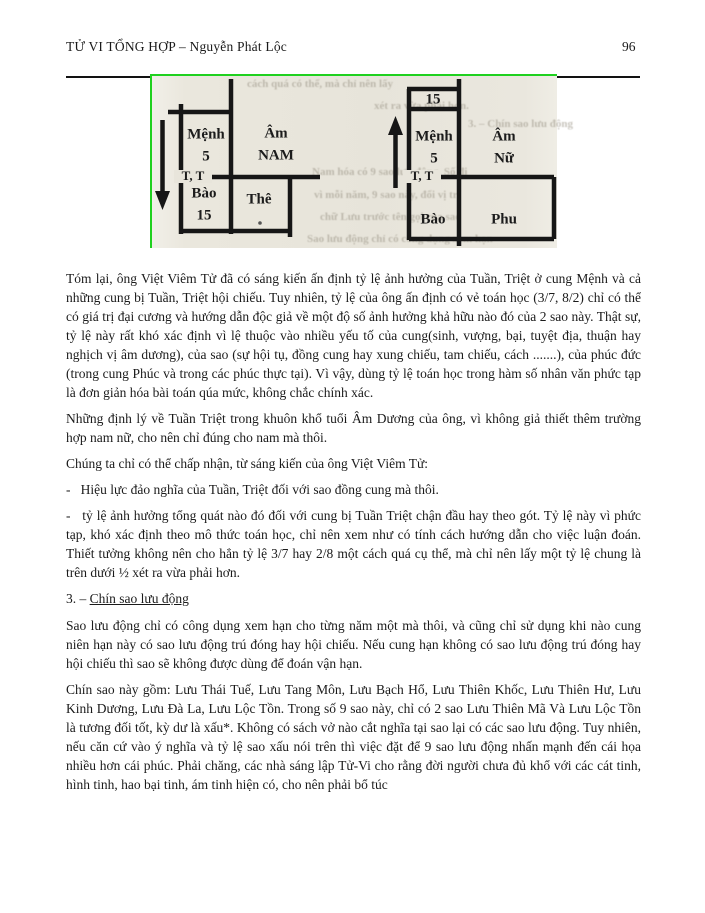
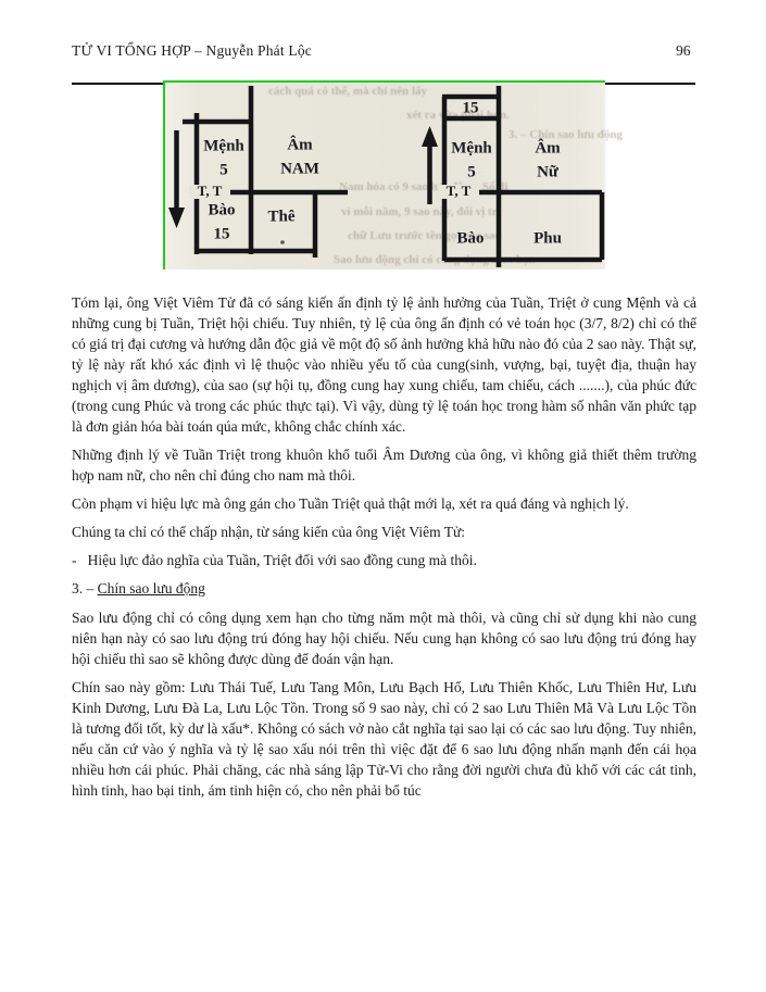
  TỬ VI TỔNG HỢP – Nguyễn Phát Lộc
  96
  cách quá có thể, mà chỉ nên lấy
  xét ra vừa phải hn.
  3. – Chín sao lưu động
  Nam hóa có 9 sao lư Số đi
  vì mỗi năm, 9 sao ny, đổi vị tr
  chữ Lưu trước tên gọi của sa
  Mệnh
  5
  T, T
  Bào
  15
  Âm
  NAM
  Thê
  15
  Mệnh
  5
  T, T
  Bào
  Âm
  Nữ
  Phu
  Tóm lại, ông Việt Viêm Tử đã có sáng kiến ấn định tỷ lệ ảnh hưởng của Tuần, Triệt ở cung Mệnh và cả những cung bị Tuần, Triệt hội chiếu. Tuy nhiên, tỷ lệ của ông ấn định có vẻ toán học (3/7, 8/2) chỉ có thể có giá trị đại cương và hướng dẫn độc giả về một độ số ảnh hưởng khả hữu nào đó của 2 sao này. Thật sự, tỷ lệ này rất khó xác định vì lệ thuộc vào nhiều yếu tố của cung(sinh, vượng, bại, tuyệt địa, thuận hay nghịch vị âm dương), của sao (sự hội tụ, đồng cung hay xung chiếu, tam chiếu, cách .......), của phúc đức (trong cung Phúc và trong các phúc thực tại). Vì vậy, dùng tỷ lệ toán học trong hàm số nhân văn phức tạp là đơn giản hóa bài toán qúa mức, không chắc chính xác.
  Những định lý về Tuần Triệt trong khuôn khổ tuổi Âm Dương của ông, vì không giả thiết thêm trường hợp nam nữ, cho nên chỉ đúng cho nam mà thôi.
+ Còn phạm vi hiệu lực mà ông gán cho Tuần Triệt quả thật mới lạ, xét ra quá đáng và nghịch lý.
  Chúng ta chỉ có thể chấp nhận, từ sáng kiến của ông Việt Viêm Tử:
  - Hiệu lực đảo nghĩa của Tuần, Triệt đối với sao đồng cung mà thôi.
- - tỷ lệ ảnh hưởng tổng quát nào đó đối với cung bị Tuần Triệt chận đầu hay theo gót. Tỷ lệ này vì phức tạp, khó xác định theo mô thức toán học, chỉ nên xem như có tính cách hướng dẫn cho việc luận đoán. Thiết tưởng không nên cho hẳn tỷ lệ 3/7 hay 2/8 một cách quá cụ thể, mà chỉ nên lấy một tỷ lệ chung là trên dưới ½ xét ra vừa phải hơn.
  3. – Chín sao lưu động
  Sao lưu động chỉ có công dụng xem hạn cho từng năm một mà thôi, và cũng chỉ sử dụng khi nào cung niên hạn này có sao lưu động trú đóng hay hội chiếu. Nếu cung hạn không có sao lưu động trú đóng hay hội chiếu thì sao sẽ không được dùng để đoán vận hạn.
- Chín sao này gồm: Lưu Thái Tuế, Lưu Tang Môn, Lưu Bạch Hổ, Lưu Thiên Khốc, Lưu Thiên Hư, Lưu Kinh Dương, Lưu Đà La, Lưu Lộc Tồn. Trong số 9 sao này, chỉ có 2 sao Lưu Thiên Mã Và Lưu Lộc Tồn là tương đối tốt, kỳ dư là xấu*. Không có sách vở nào cắt nghĩa tại sao lại có các sao lưu động. Tuy nhiên, nếu căn cứ vào ý nghĩa và tỷ lệ sao xấu nói trên thì việc đặt để 9 sao lưu động nhấn mạnh đến cái họa nhiều hơn cái phúc. Phải chăng, các nhà sáng lập Tử-Vi cho rằng đời người chưa đủ khổ với các cát tinh, hình tinh, hao bại tinh, ám tinh hiện có, cho nên phải bổ túc
+ Chín sao này gồm: Lưu Thái Tuế, Lưu Tang Môn, Lưu Bạch Hổ, Lưu Thiên Khốc, Lưu Thiên Hư, Lưu Kinh Dương, Lưu Đà La, Lưu Lộc Tồn. Trong số 9 sao này, chỉ có 2 sao Lưu Thiên Mã Và Lưu Lộc Tồn là tương đối tốt, kỳ dư là xấu*. Không có sách vở nào cắt nghĩa tại sao lại có các sao lưu động. Tuy nhiên, nếu căn cứ vào ý nghĩa và tỷ lệ sao xấu nói trên thì việc đặt để 6 sao lưu động nhấn mạnh đến cái họa nhiều hơn cái phúc. Phải chăng, các nhà sáng lập Tử-Vi cho rằng đời người chưa đủ khổ với các cát tinh, hình tinh, hao bại tinh, ám tinh hiện có, cho nên phải bổ túc
